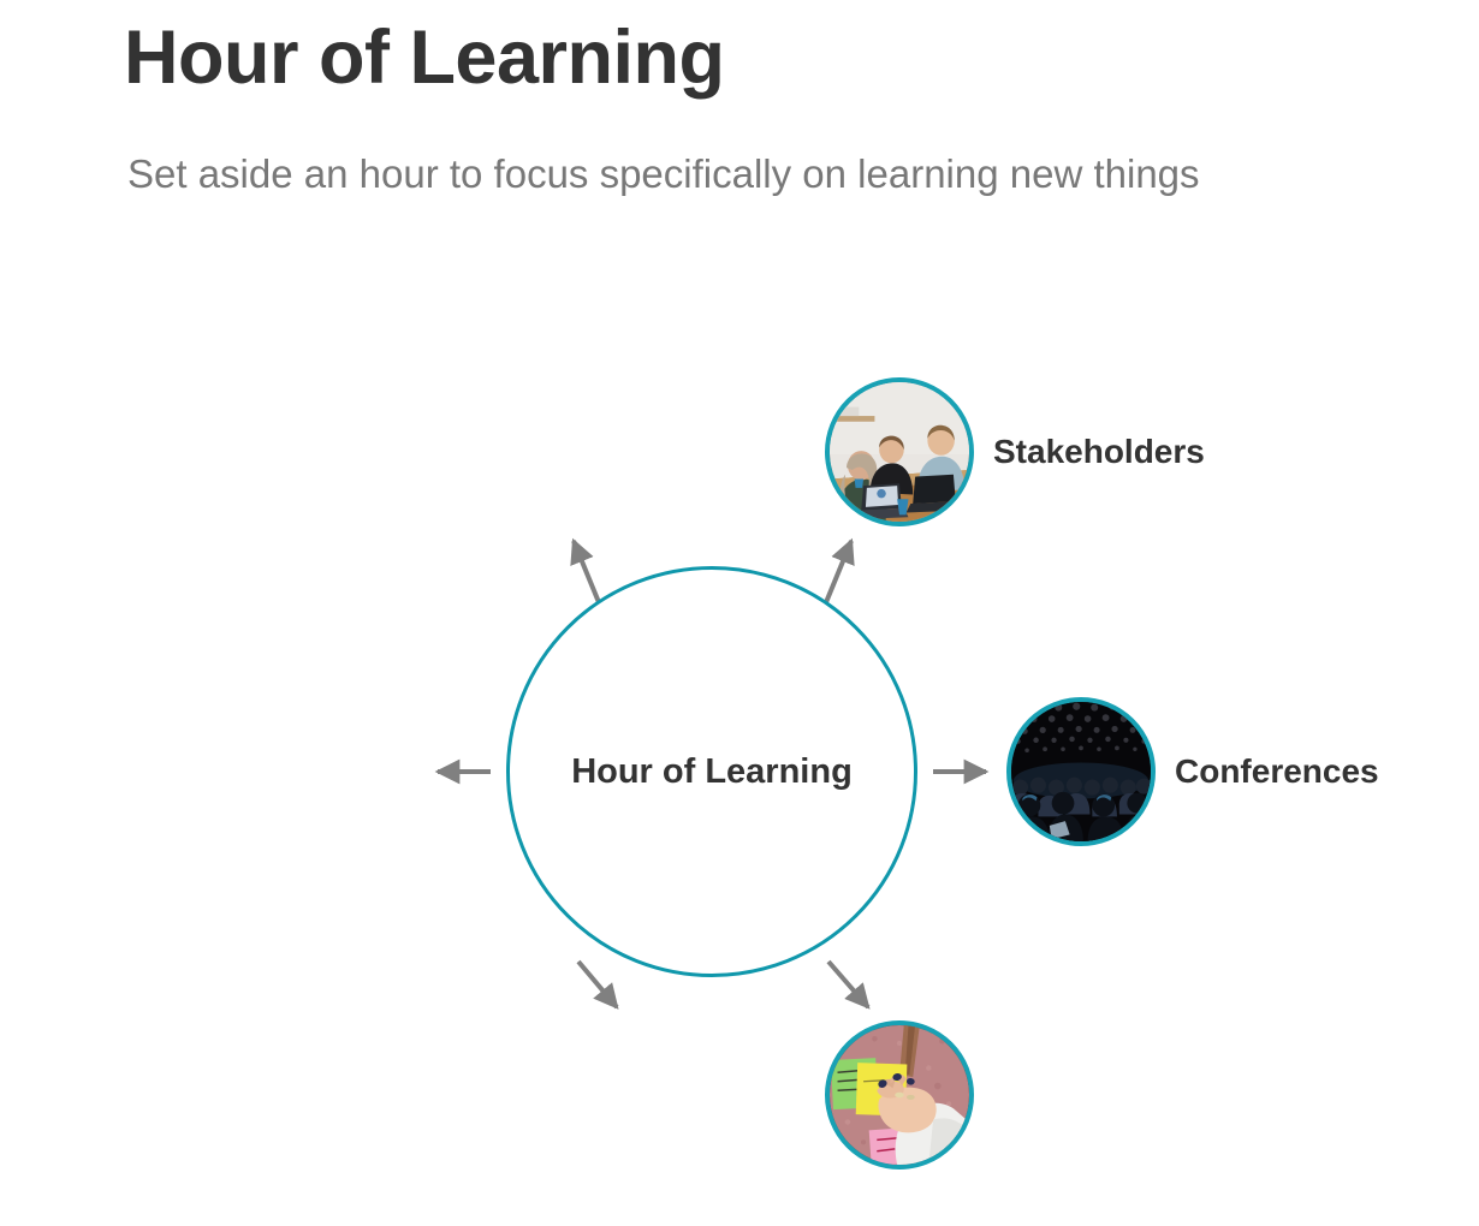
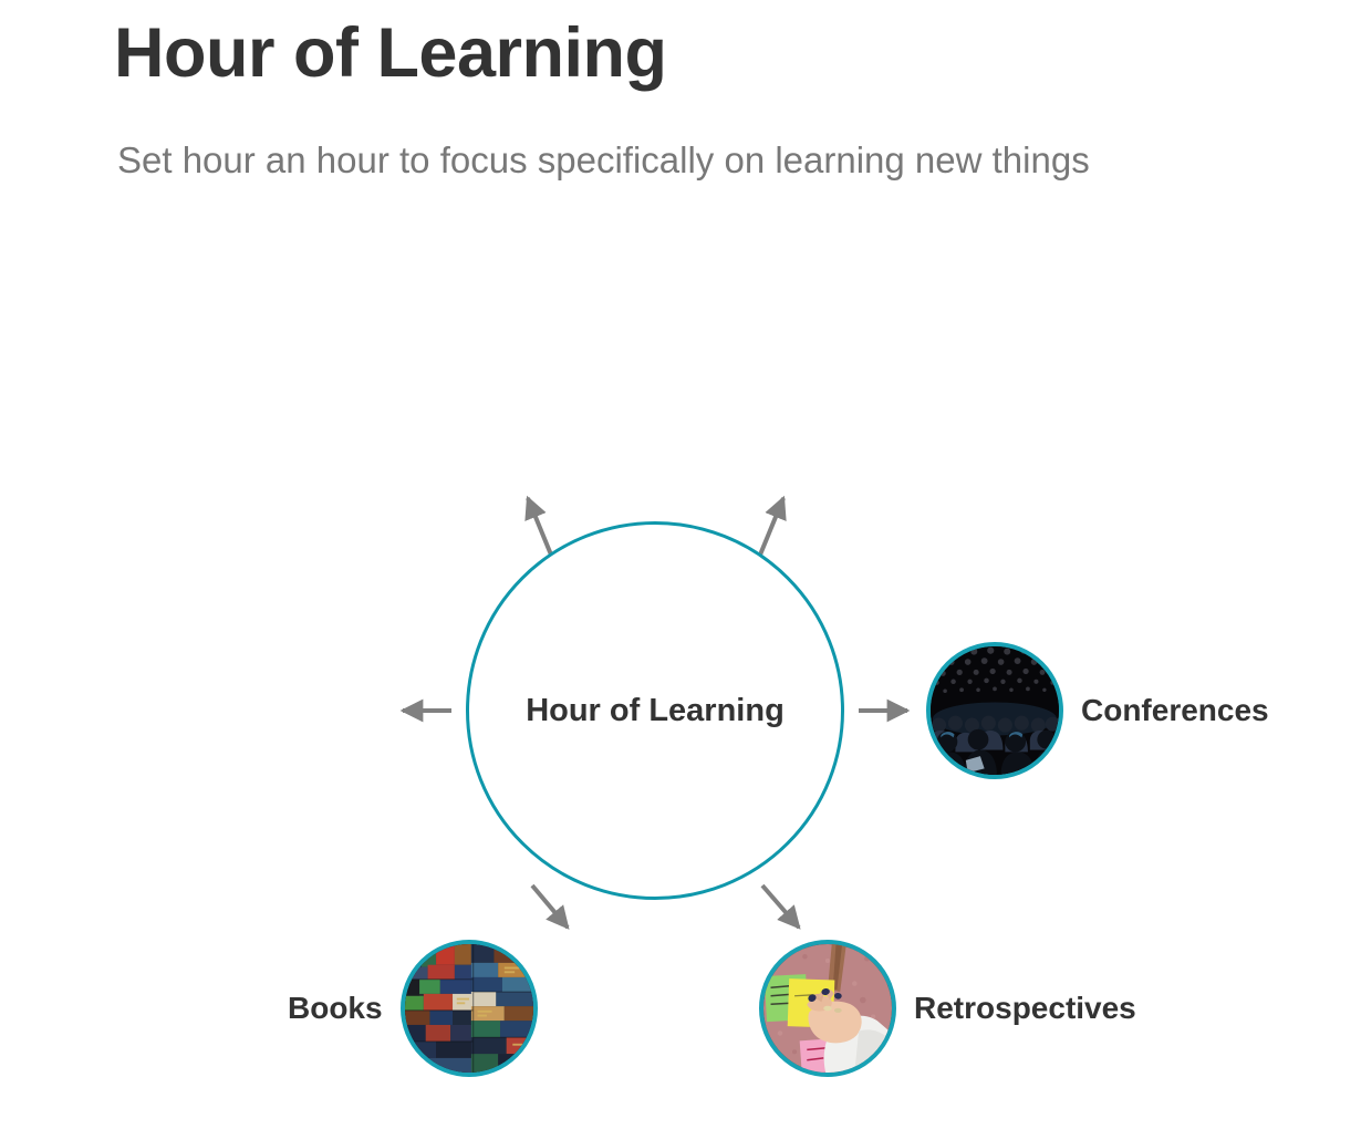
  Hour of Learning
- Set aside an hour to focus specifically on learning new things
+ Set hour an hour to focus specifically on learning new things
  Hour of Learning
- Stakeholders
  Conferences
+ Books
+ Retrospectives
